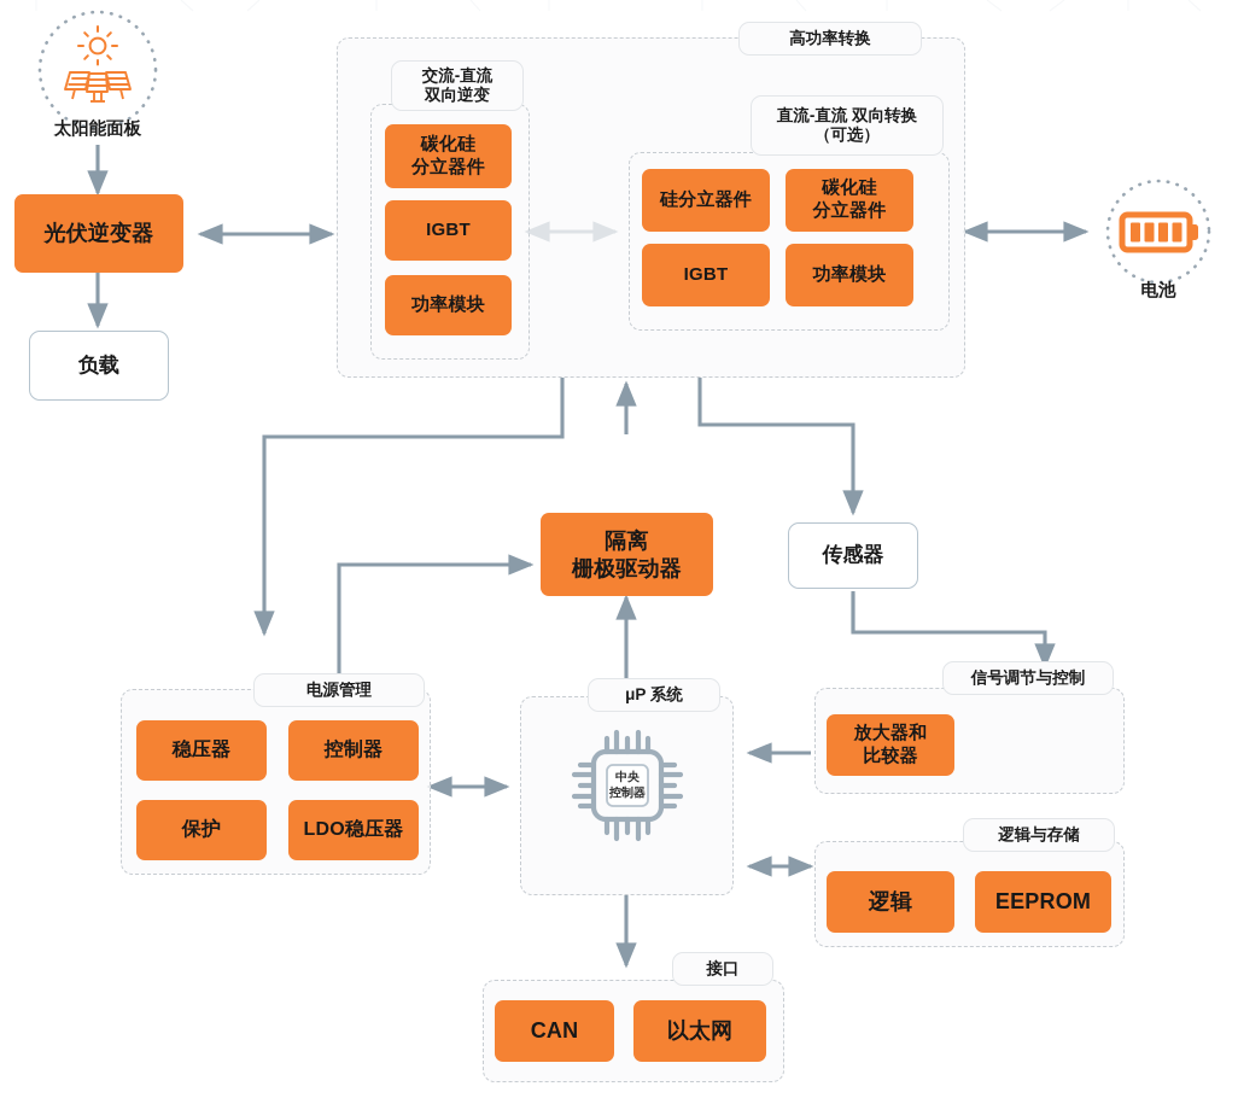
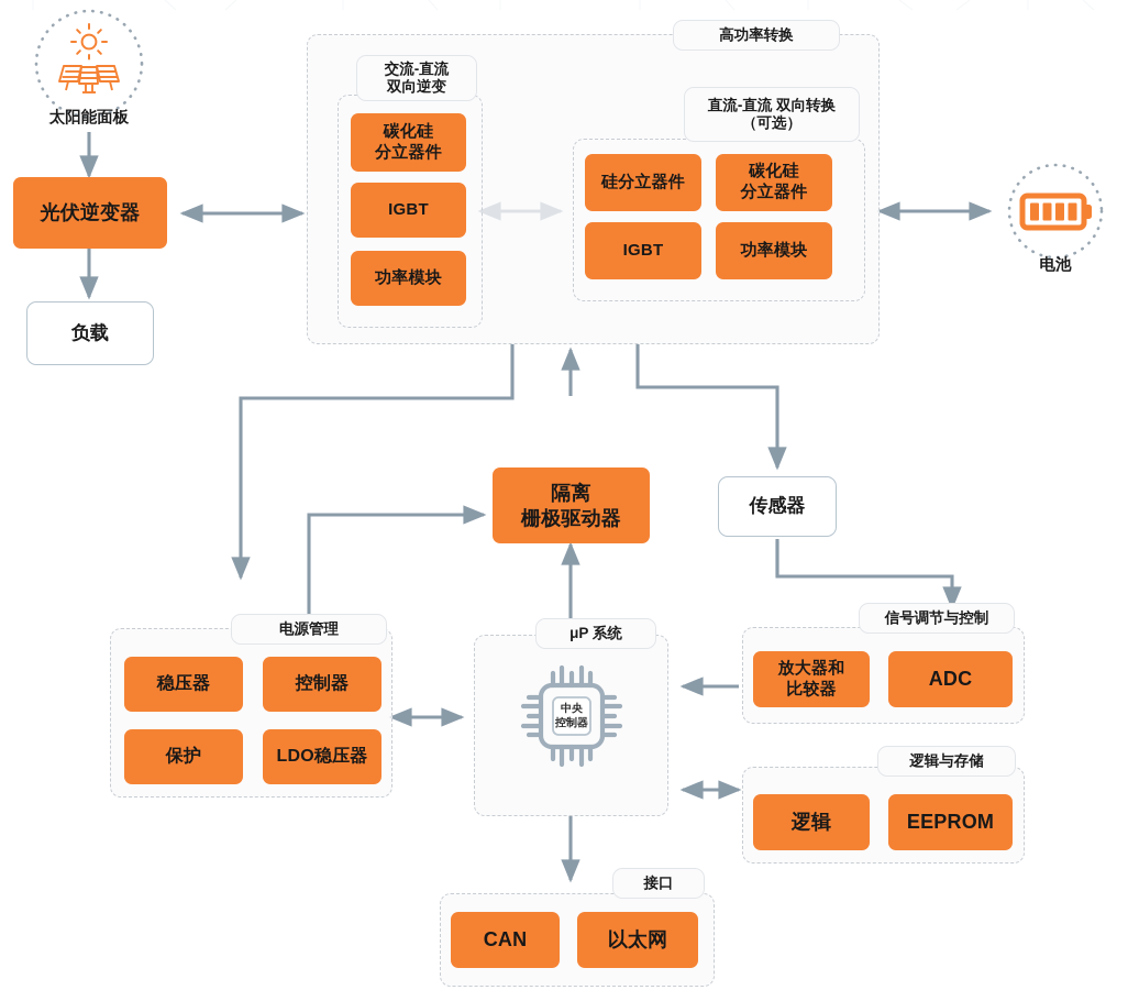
  太阳能面板
  光伏逆变器
  负载
  高功率转换
  交流-直流
  双向逆变
  碳化硅
  分立器件
  IGBT
  功率模块
  直流-直流 双向转换
  （可选）
  硅分立器件
  碳化硅
  分立器件
  IGBT
  功率模块
  电池
  隔离
  栅极驱动器
  传感器
  电源管理
  稳压器
  控制器
  保护
  LDO稳压器
  μP 系统
  中央
  控制器
  信号调节与控制
  放大器和
  比较器
+ ADC
  逻辑与存储
  逻辑
  EEPROM
  接口
  CAN
  以太网
